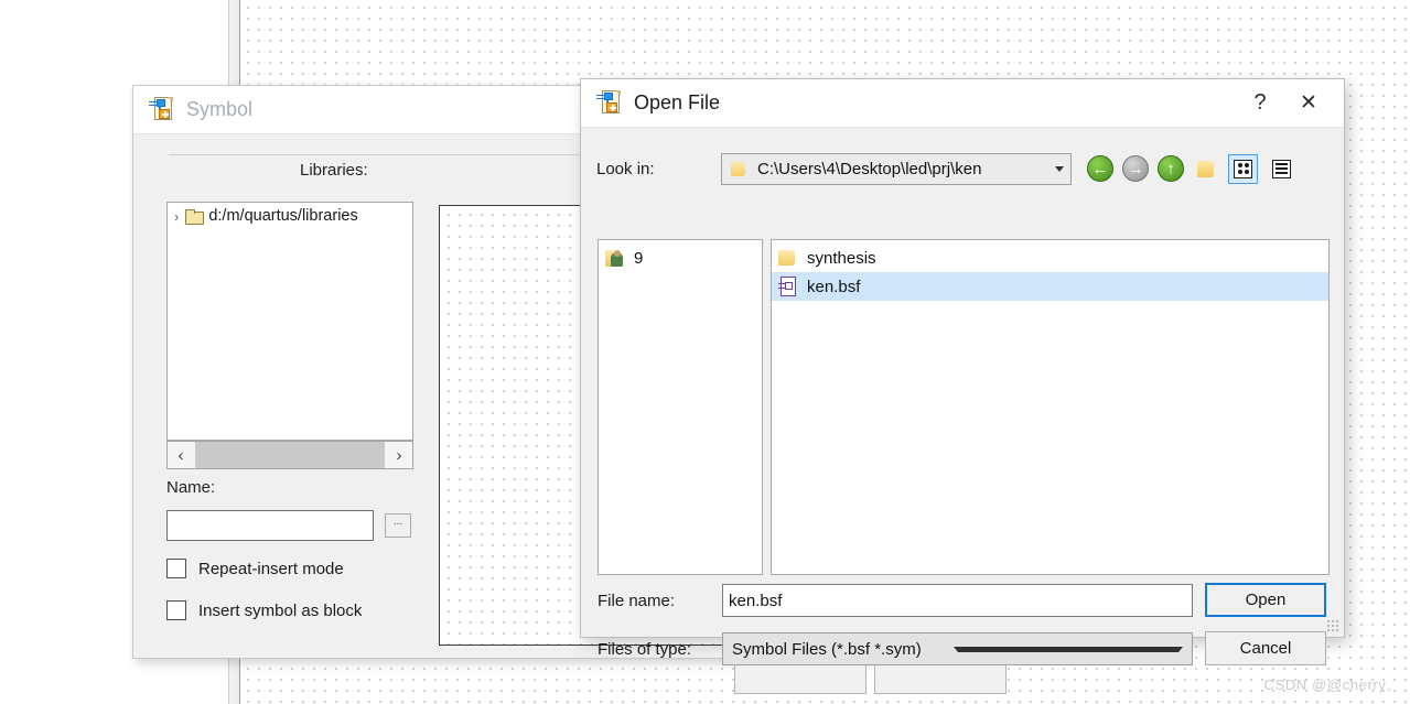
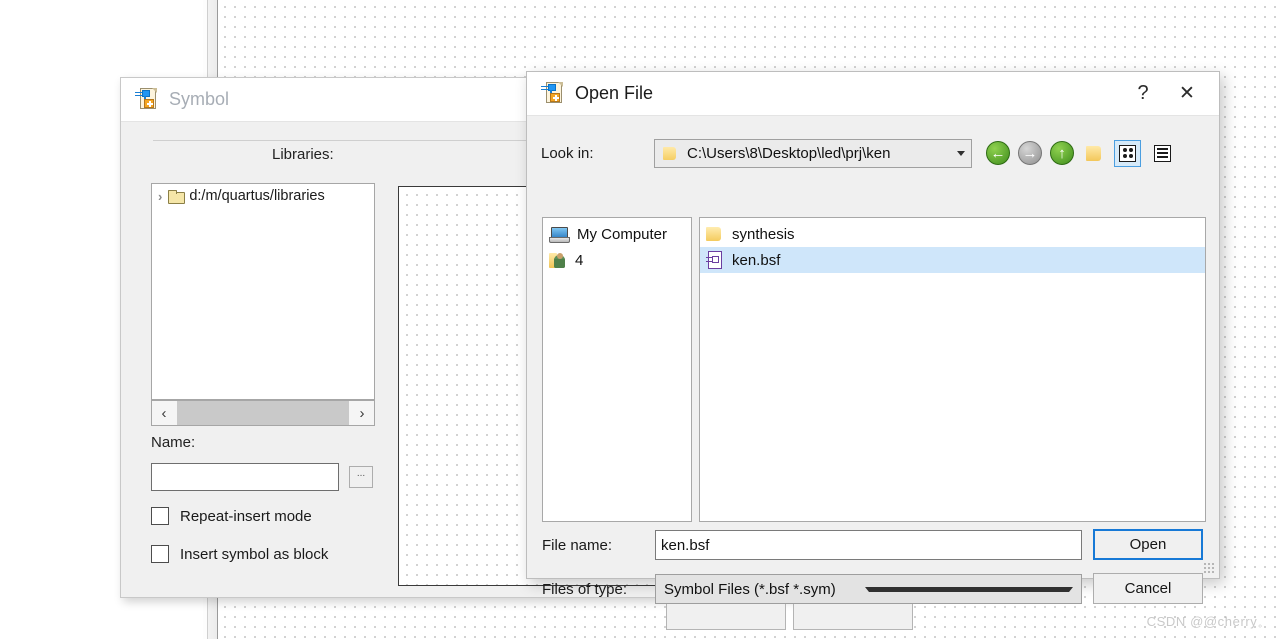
  CSDN @@cherry。
  Symbol
  Libraries:
  ›
  d:/m/quartus/libraries
  ‹
  ›
  Name:
  ...
  Repeat-insert mode
  Insert symbol as block
  Open File
  ?
  ✕
  Look in:
- C:\Users\4\Desktop\led\prj\ken
+ C:\Users\8\Desktop\led\prj\ken
  ←
  →
  ↑
+ My Computer
- 9
+ 4
  synthesis
  ken.bsf
  File name:
  ken.bsf
  Files of type:
  Symbol Files (*.bsf *.sym)
  Open
  Cancel
